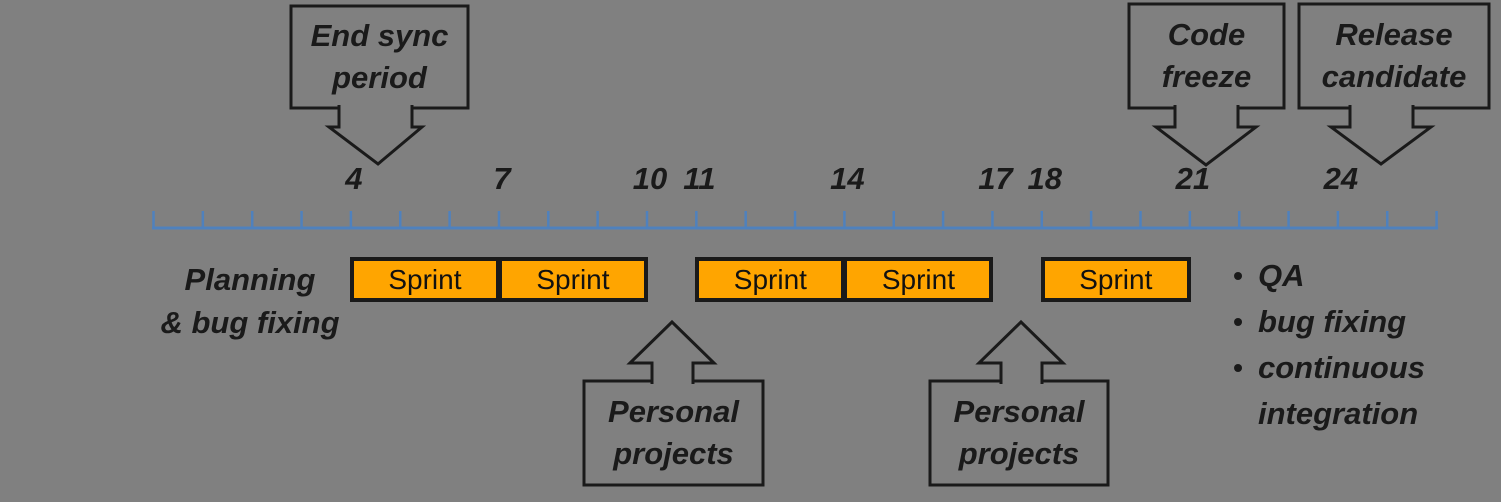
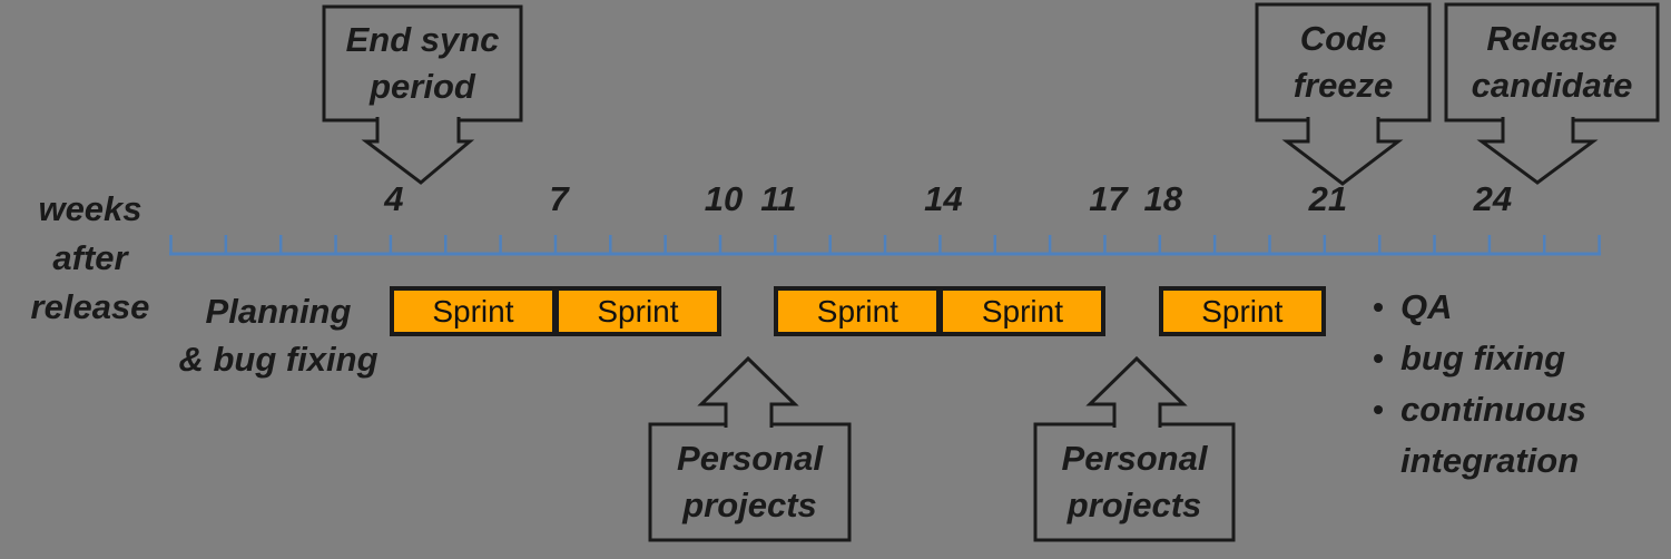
+ weeks
+ after
+ release
  Planning
  & bug fixing
  End sync
  period
  Code
  freeze
  Release
  candidate
  Personal
  projects
  Personal
  projects
  4
  7
  10
  11
  14
  17
  18
  21
  24
  Sprint
  Sprint
  Sprint
  Sprint
  Sprint
  •
  QA
  •
  bug fixing
  •
  continuous integration
